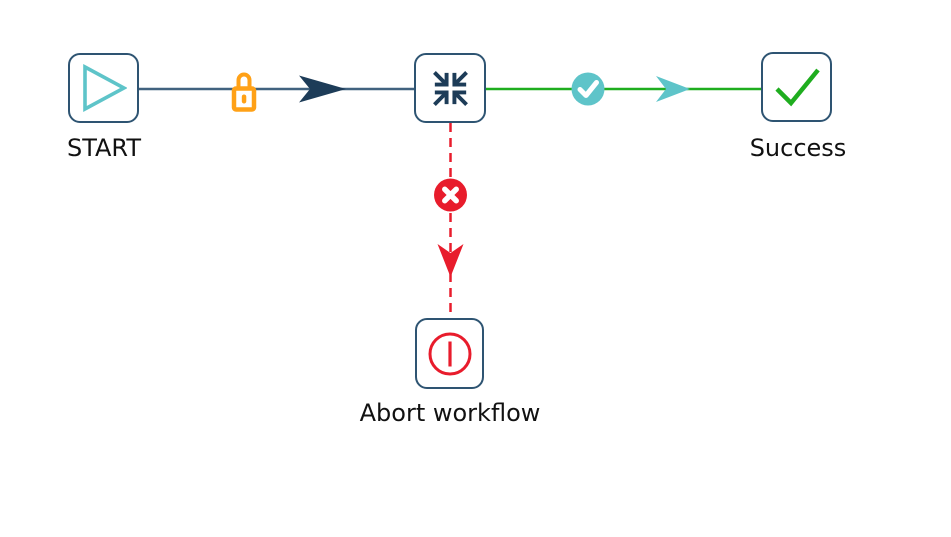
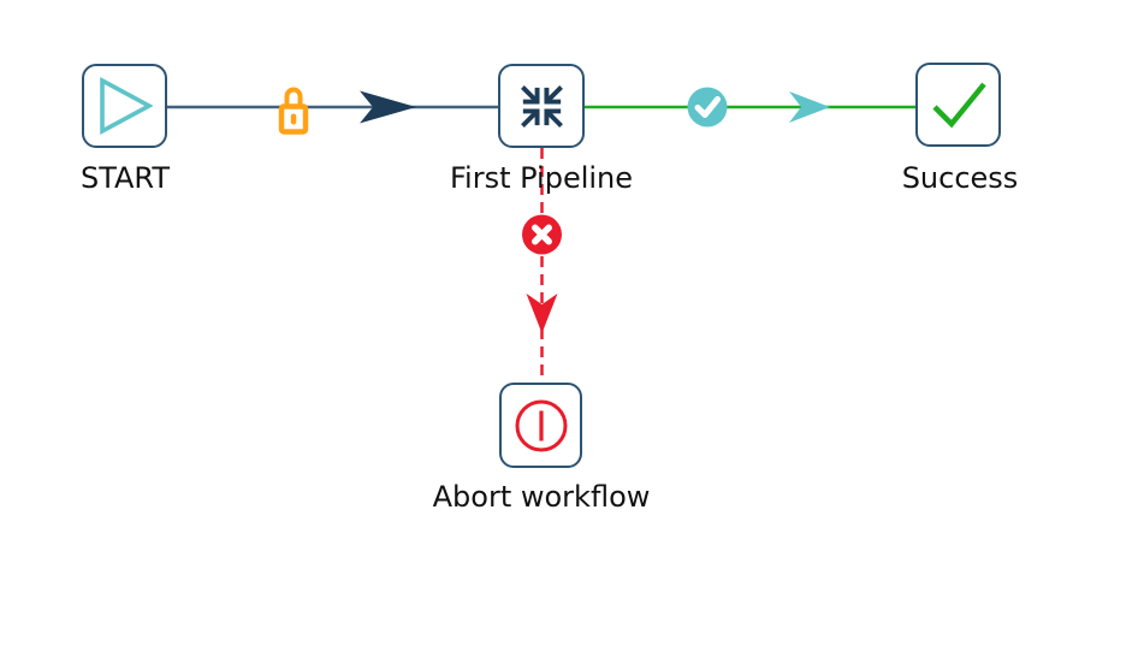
  START
+ First Pipeline
  Success
  Abort workflow
